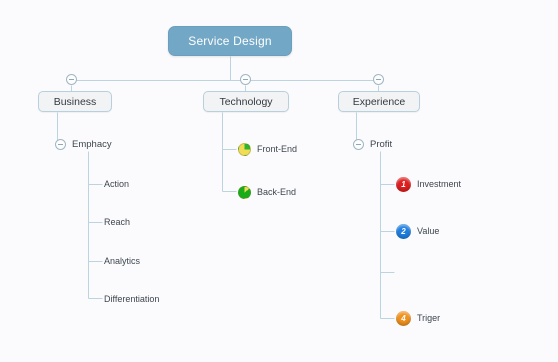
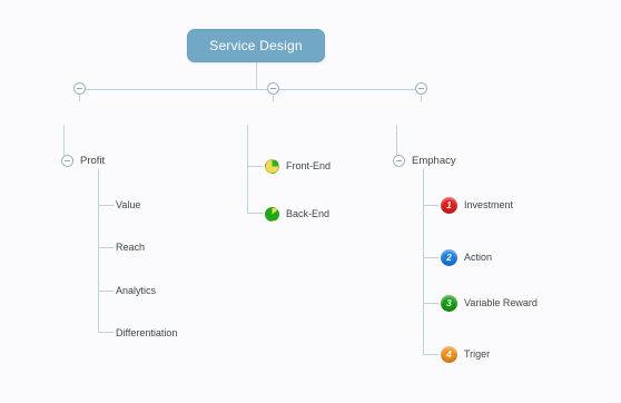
  Service Design
- Business
- Technology
- Experience
- Emphacy
+ Profit
- Action
+ Value
  Reach
  Analytics
  Differentiation
  Front-End
  Back-End
- Profit
+ Emphacy
  1
  Investment
  2
- Value
+ Action
+ 3
+ Variable Reward
  4
  Triger
